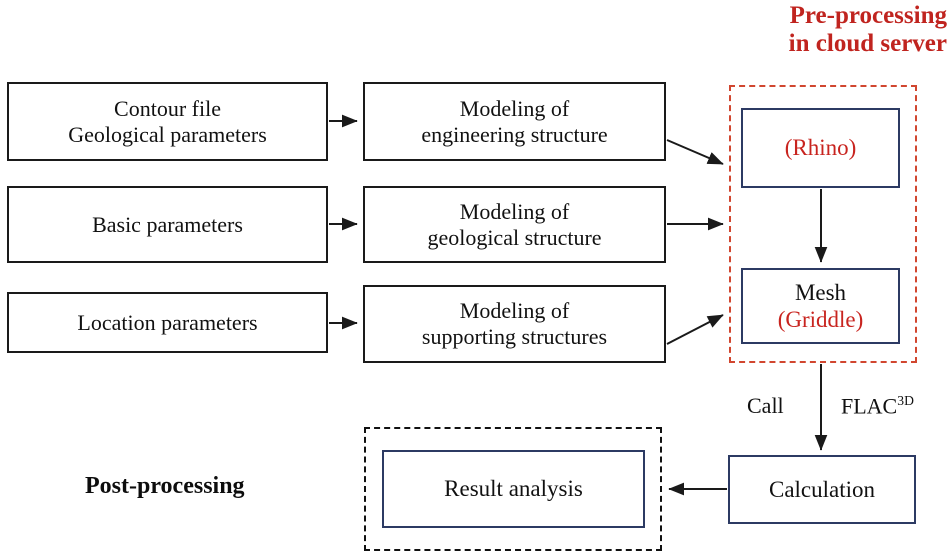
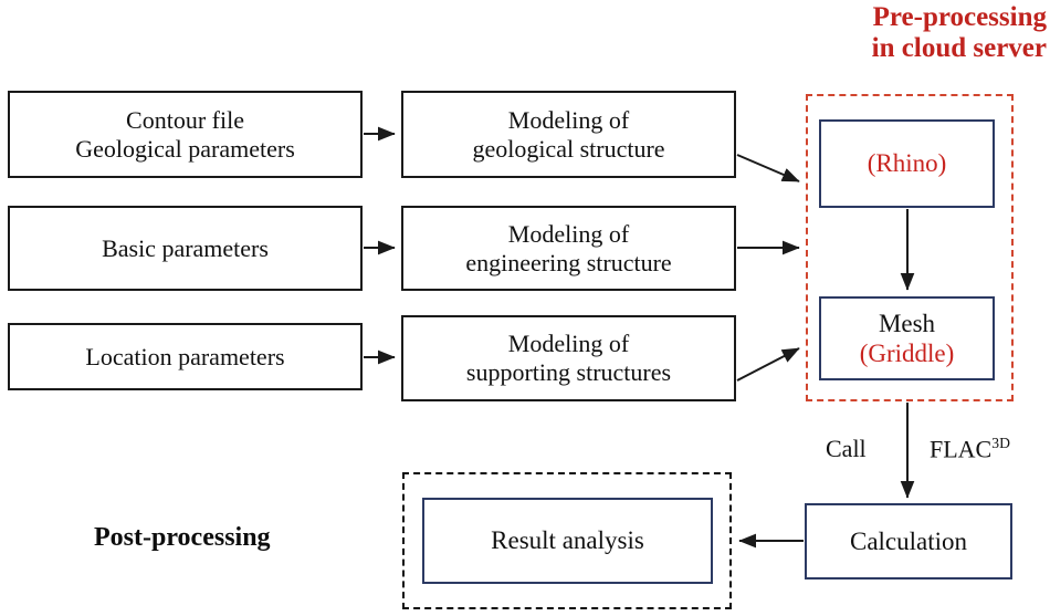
  Pre-processing
  in cloud server
  Post-processing
  Contour file
  Geological parameters
  Basic parameters
  Location parameters
  Modeling of
- engineering structure
+ geological structure
  Modeling of
- geological structure
+ engineering structure
  Modeling of
  supporting structures
  (Rhino)
  Mesh
  (Griddle)
  Calculation
  Result analysis
  Call
  FLAC3D
